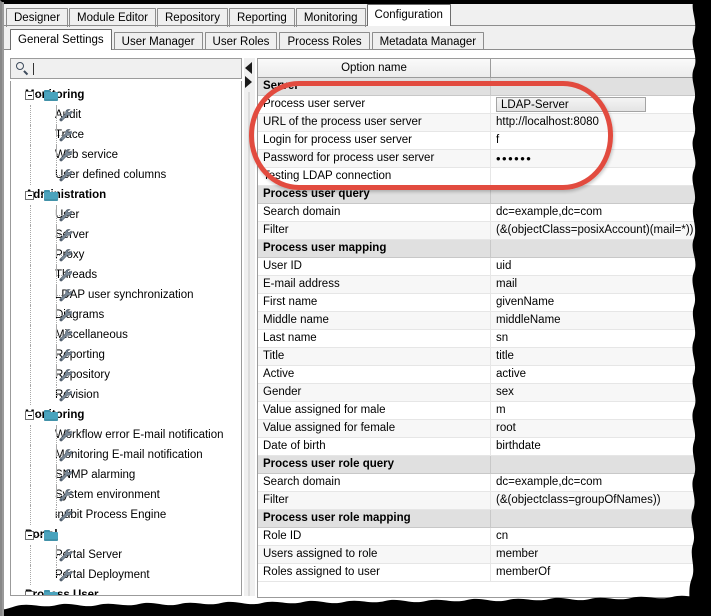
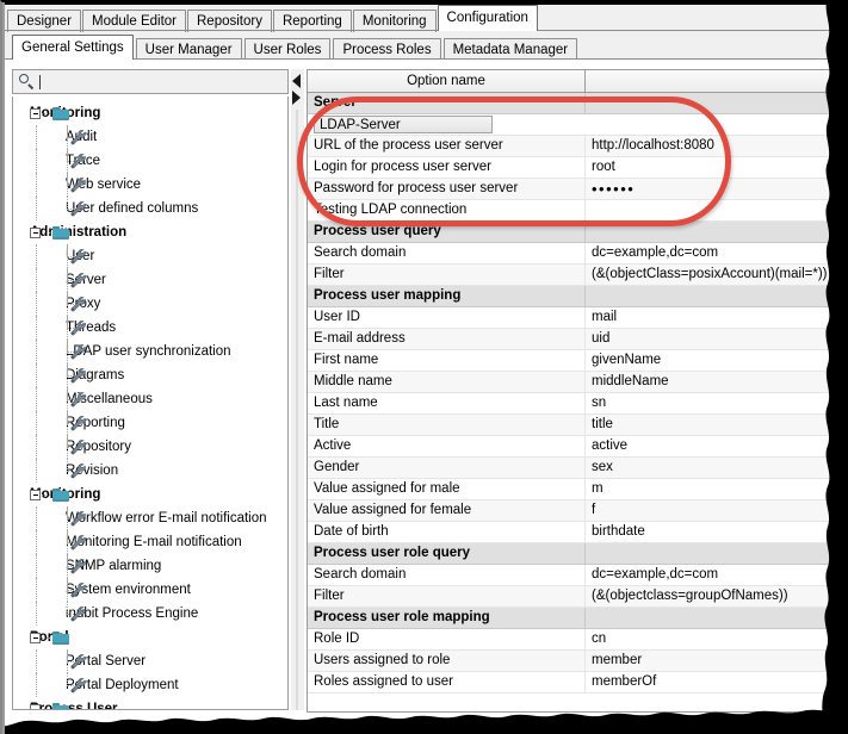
  Designer
  Module Editor
  Repository
  Reporting
  Monitoring
  Configuration
  General Settings
  User Manager
  User Roles
  Process Roles
  Metadata Manager
  Adit
  Trce
  Wb service
  Uer defined columns
  distration
  Uer
  Srver
  Teads
  LAP user synchronization
  Dgrams
  Mcellaneous
  Rporting
  Rpository
  Rvision
  Wrkflow error E-mail notification
  Mnitoring E-mail notification
  SMP alarming
  Sstem environment
  inbit Process Engine
  Prtal Server
  Prtal Deployment
  Option name
  Server
- Process user server
  LDAP-Server
  URL of the process user server
  http://localhost:8080
  Login for process user server
- f
+ root
  Password for process user server
  ••••••
  Testing LDAP connection
  Process user query
  Search domain
  dc=example,dc=com
  Filter
  (&(objectClass=posixAccount)(mail=*))
  Process user mapping
  User ID
- uid
+ mail
  E-mail address
- mail
+ uid
  First name
  givenName
  Middle name
  middleName
  Last name
  sn
  Title
  title
  Active
  active
  Gender
  sex
  Value assigned for male
  m
  Value assigned for female
- root
+ f
  Date of birth
  birthdate
  Process user role query
  Search domain
  dc=example,dc=com
  Filter
  (&(objectclass=groupOfNames))
  Process user role mapping
  Role ID
  cn
  Users assigned to role
  member
  Roles assigned to user
  memberOf
